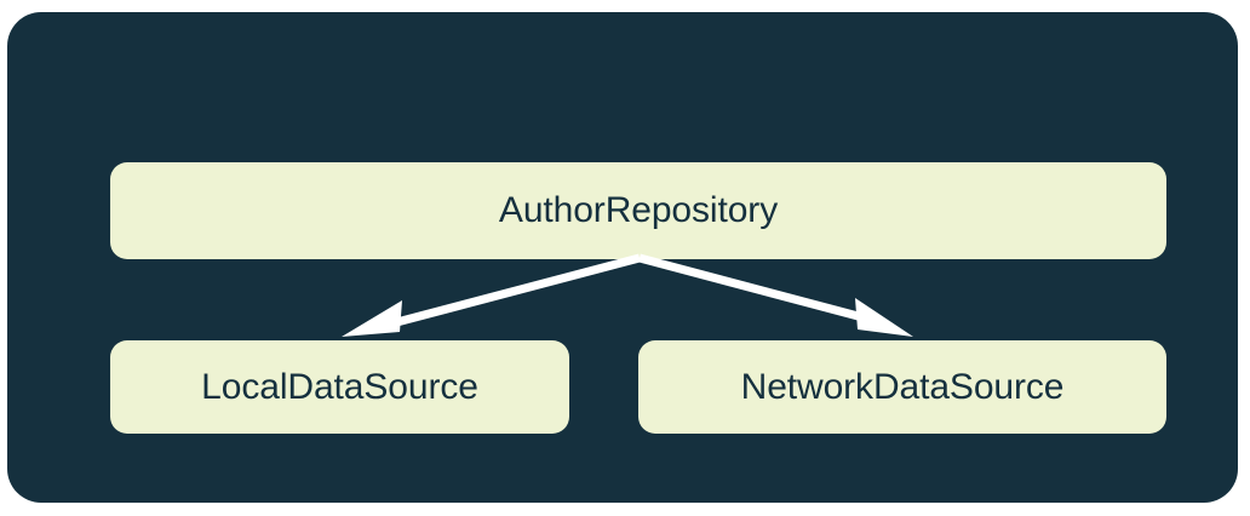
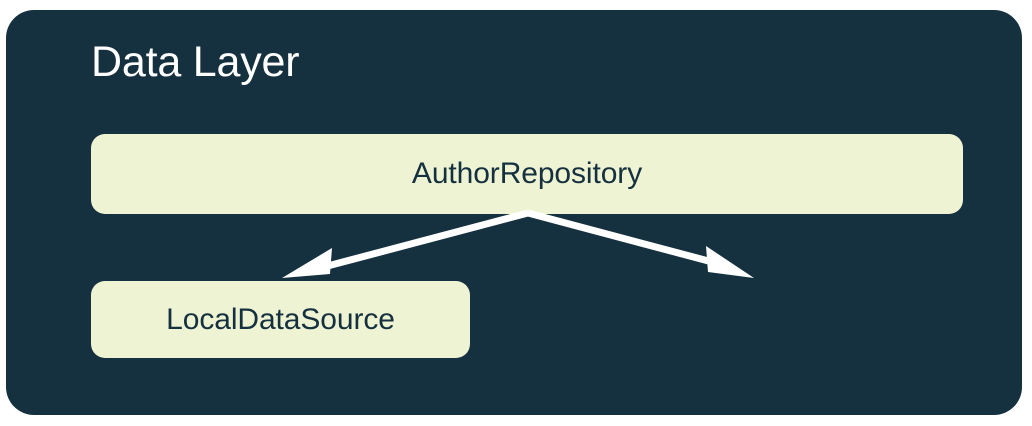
+ Data Layer
  AuthorRepository
  LocalDataSource
- NetworkDataSource
